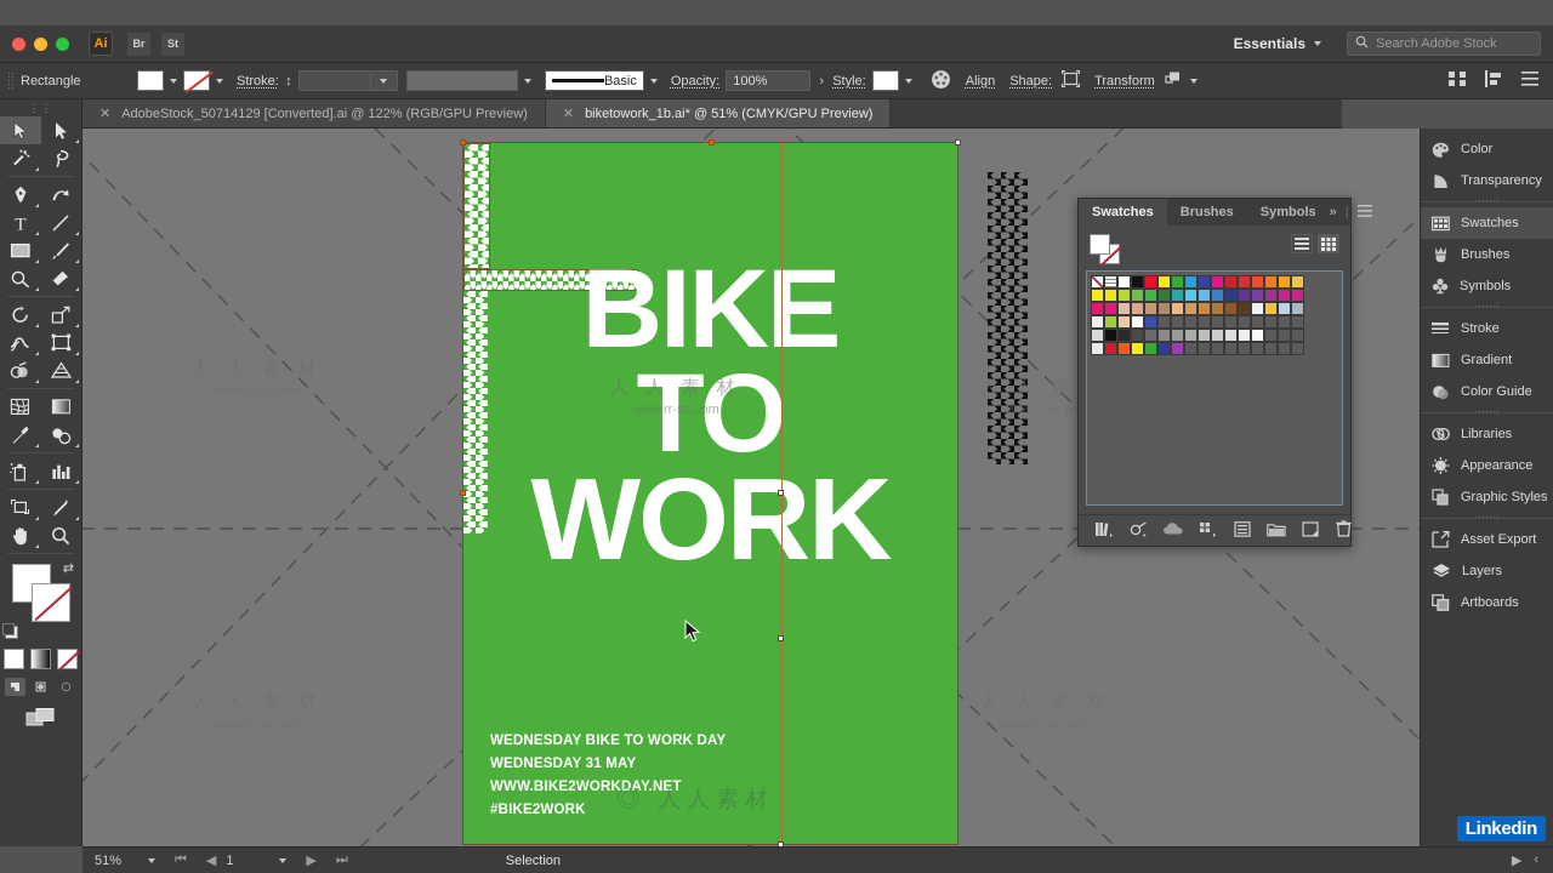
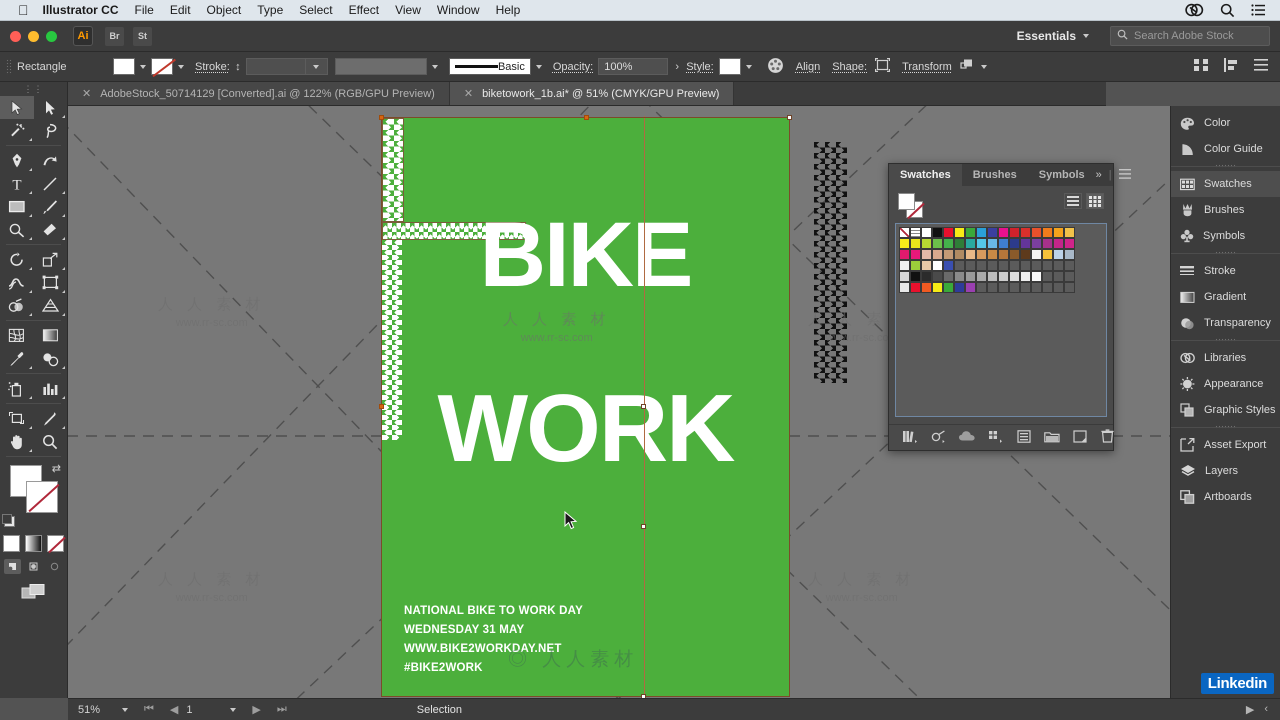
+ 
+ Illustrator CC
+ File
+ Edit
+ Object
+ Type
+ Select
+ Effect
+ View
+ Window
+ Help
  Ai
  Br
  St
  Essentials
  Search Adobe Stock
  Rectangle
  Stroke:
  ↕
  Basic
  Opacity:
  100%
  ›
  Style:
  Align
  Shape:
  Transform
  ✕
  AdobeStock_50714129 [Converted].ai @ 122% (RGB/GPU Preview)
  ✕
  biketowork_1b.ai* @ 51% (CMYK/GPU Preview)
  ⋮⋮
  T
  ⇄
  BIKE
- TO
  WORK
- WEDNESDAY BIKE TO WORK DAY
+ NATIONAL BIKE TO WORK DAY
  WEDNESDAY 31 MAY
  WWW.BIKE2WORKDAY.NET
  #BIKE2WORK
  人 人 素 材
  人 人 素 材
  www.rr-sc.com
  人 人 素
  www.rr-sc.co
  ◎ 人人素材
  Swatches
  Brushes
  Symbols
  »
  |
  Color
- Transparency
+ Color Guide
  Swatches
  Brushes
  Symbols
  Stroke
  Gradient
- Color Guide
+ Transparency
  Libraries
  Appearance
  Graphic Styles
  Asset Export
  Layers
  Artboards
  51%
  ⏮
  ◀
  1
  ▶
  ⏭
  Selection
  ▶
  ‹
  Linkedin
